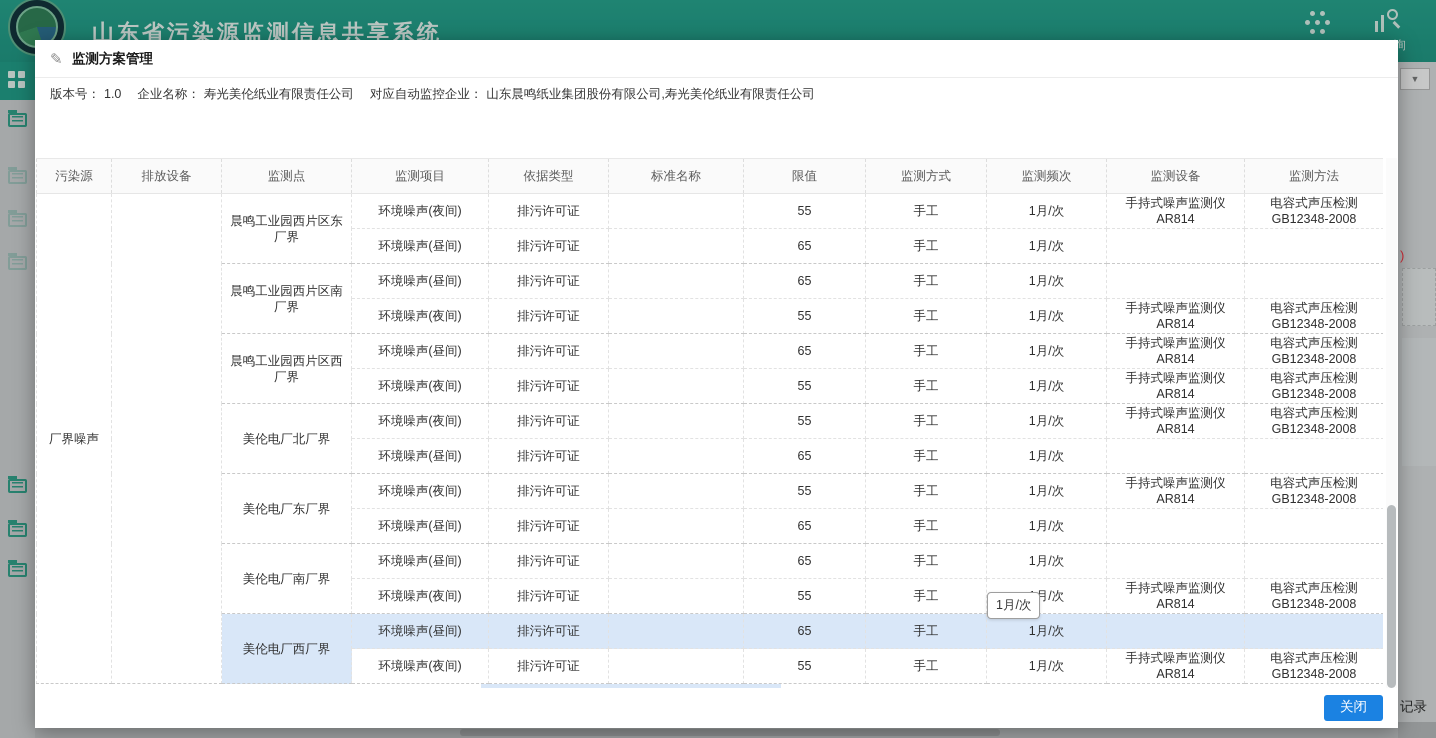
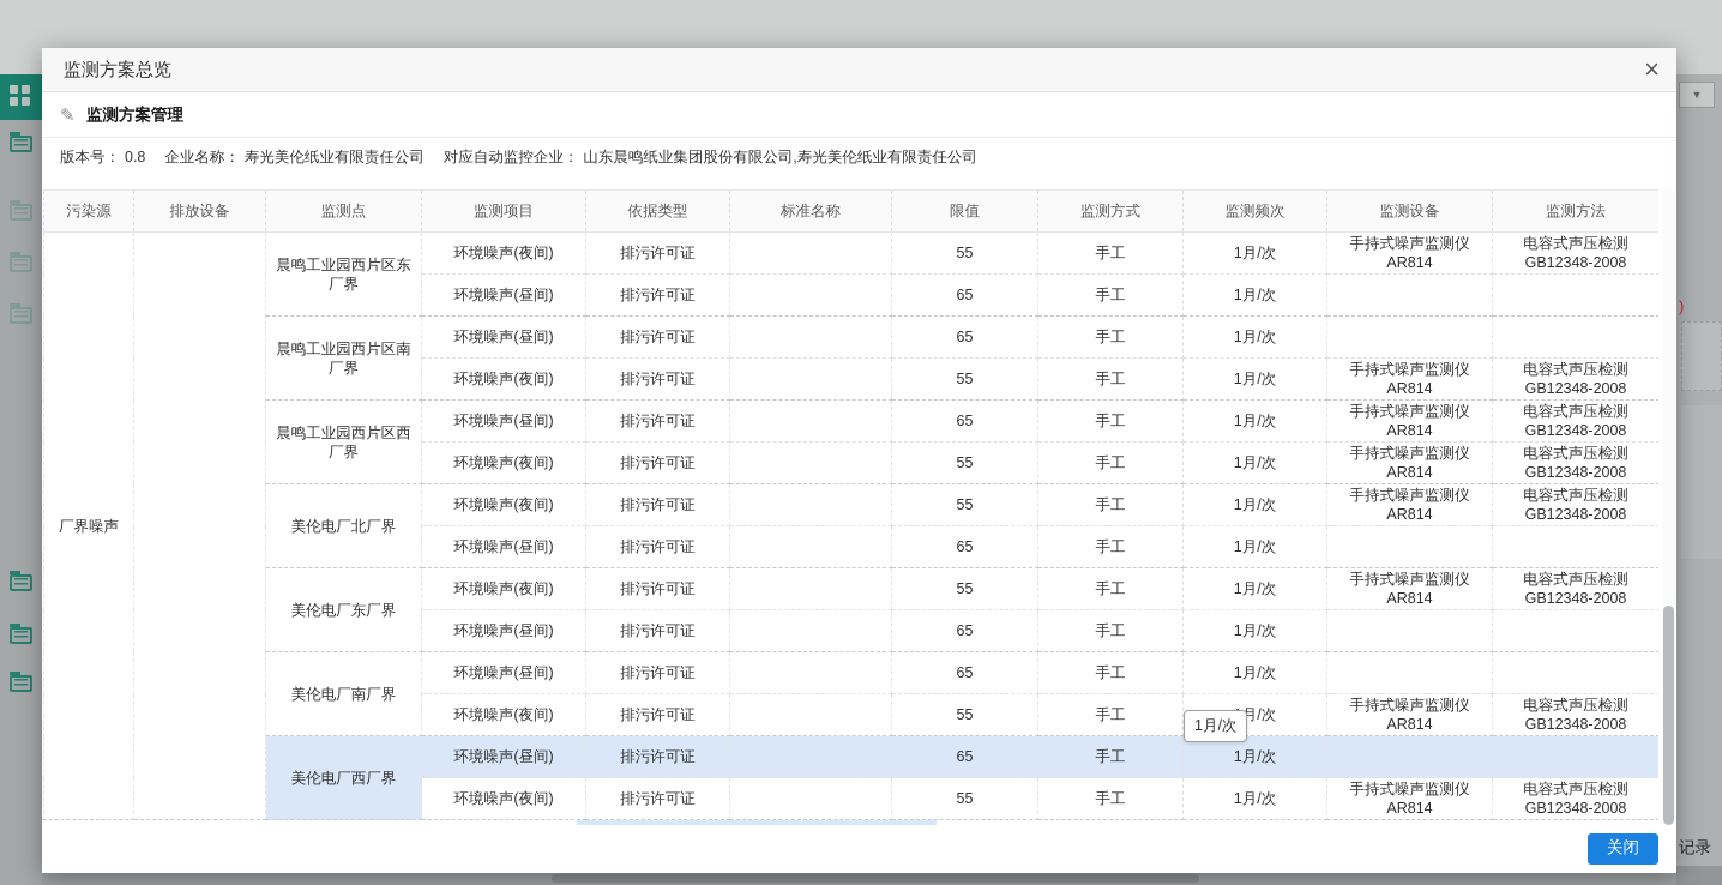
- 山东省污染源监测信息共享系统
- 询
  ▼
  )
  记录
+ 监测方案总览
+ ×
  ✎
  监测方案管理
- 版本号： 1.0 企业名称： 寿光美伦纸业有限责任公司 对应自动监控企业： 山东晨鸣纸业集团股份有限公司,寿光美伦纸业有限责任公司
+ 版本号： 0.8 企业名称： 寿光美伦纸业有限责任公司 对应自动监控企业： 山东晨鸣纸业集团股份有限公司,寿光美伦纸业有限责任公司
  污染源	排放设备	监测点	监测项目	依据类型	标准名称	限值	监测方式	监测频次	监测设备	监测方法
  厂界噪声		晨鸣工业园西片区东厂界	环境噪声(夜间)	排污许可证		55	手工	1月/次	手持式噪声监测仪AR814	电容式声压检测GB12348-2008
  环境噪声(昼间)	排污许可证		65	手工	1月/次
  晨鸣工业园西片区南厂界	环境噪声(昼间)	排污许可证		65	手工	1月/次
  环境噪声(夜间)	排污许可证		55	手工	1月/次	手持式噪声监测仪AR814	电容式声压检测GB12348-2008
  晨鸣工业园西片区西厂界	环境噪声(昼间)	排污许可证		65	手工	1月/次	手持式噪声监测仪AR814	电容式声压检测GB12348-2008
  环境噪声(夜间)	排污许可证		55	手工	1月/次	手持式噪声监测仪AR814	电容式声压检测GB12348-2008
  美伦电厂北厂界	环境噪声(夜间)	排污许可证		55	手工	1月/次	手持式噪声监测仪AR814	电容式声压检测GB12348-2008
  环境噪声(昼间)	排污许可证		65	手工	1月/次
  美伦电厂东厂界	环境噪声(夜间)	排污许可证		55	手工	1月/次	手持式噪声监测仪AR814	电容式声压检测GB12348-2008
  环境噪声(昼间)	排污许可证		65	手工	1月/次
  美伦电厂南厂界	环境噪声(昼间)	排污许可证		65	手工	1月/次
  环境噪声(夜间)	排污许可证		55	手工	月/次	手持式噪声监测仪AR814	电容式声压检测GB12348-2008
  美伦电厂西厂界	环境噪声(昼间)	排污许可证		65	手工	1月/次
  环境噪声(夜间)	排污许可证		55	手工	1月/次	手持式噪声监测仪AR814	电容式声压检测GB12348-2008
  关闭
  1月/次
